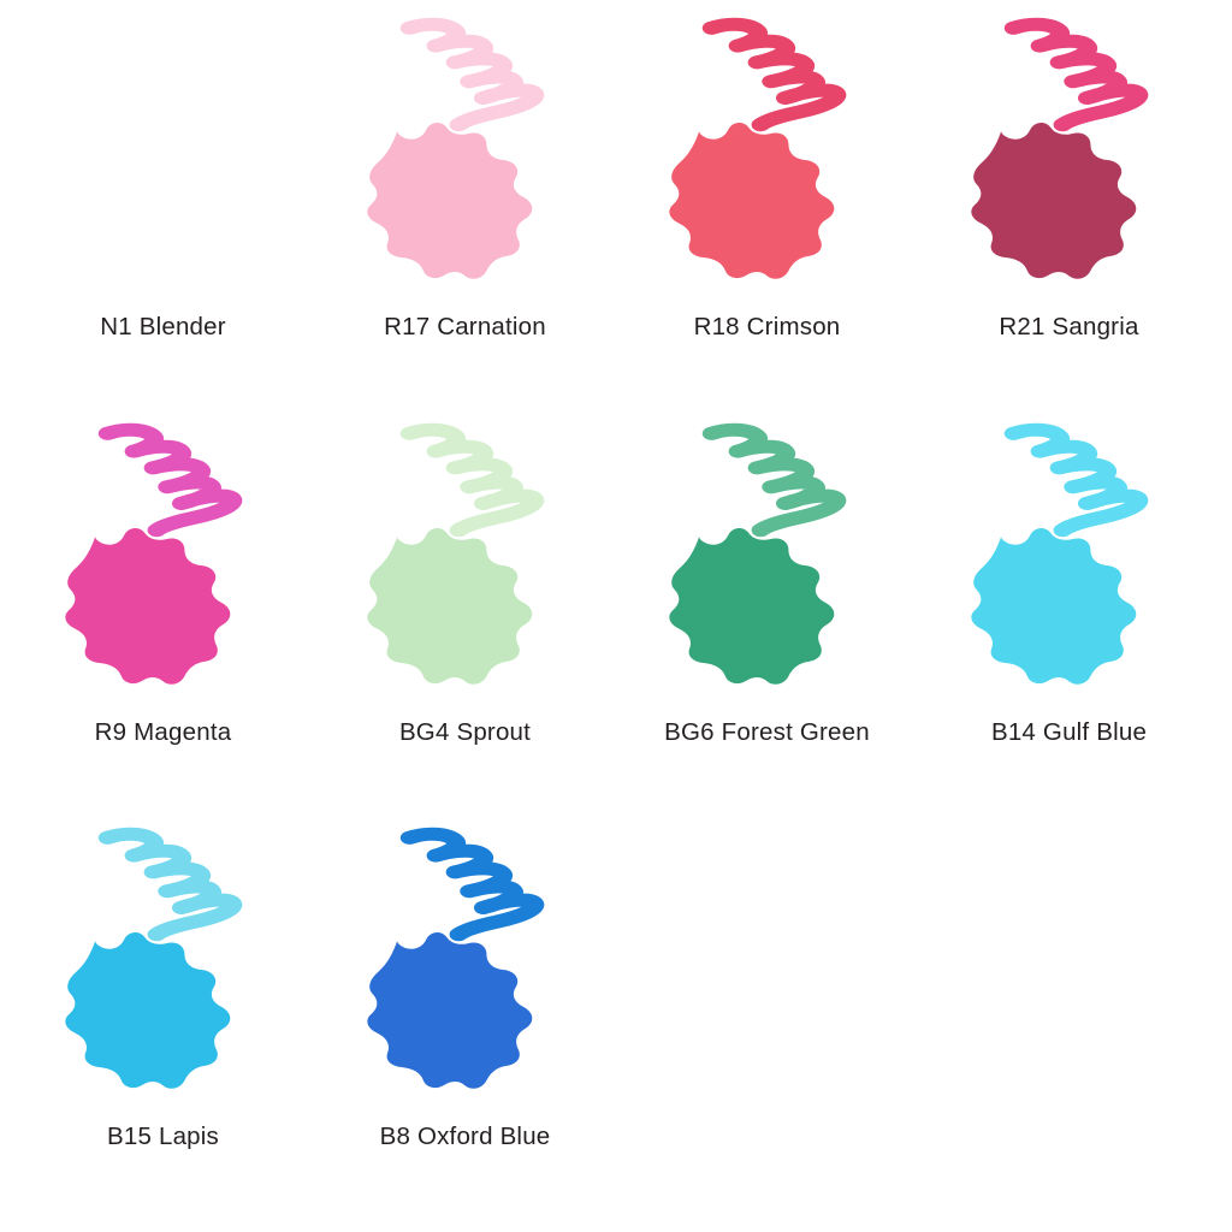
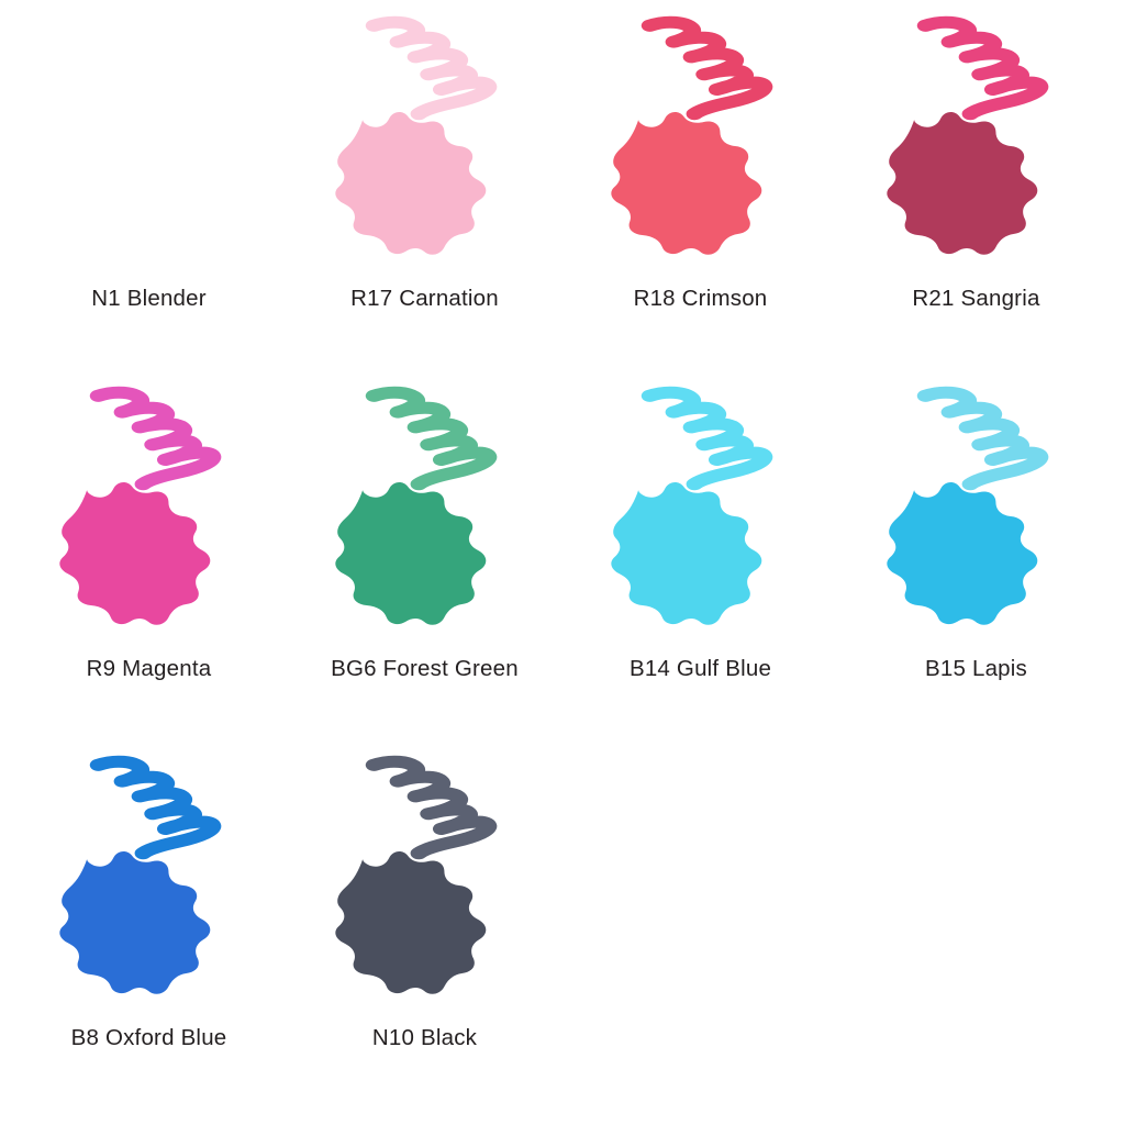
  N1 Blender
  R17 Carnation
  R18 Crimson
  R21 Sangria
  R9 Magenta
- BG4 Sprout
  BG6 Forest Green
  B14 Gulf Blue
  B15 Lapis
  B8 Oxford Blue
+ N10 Black
